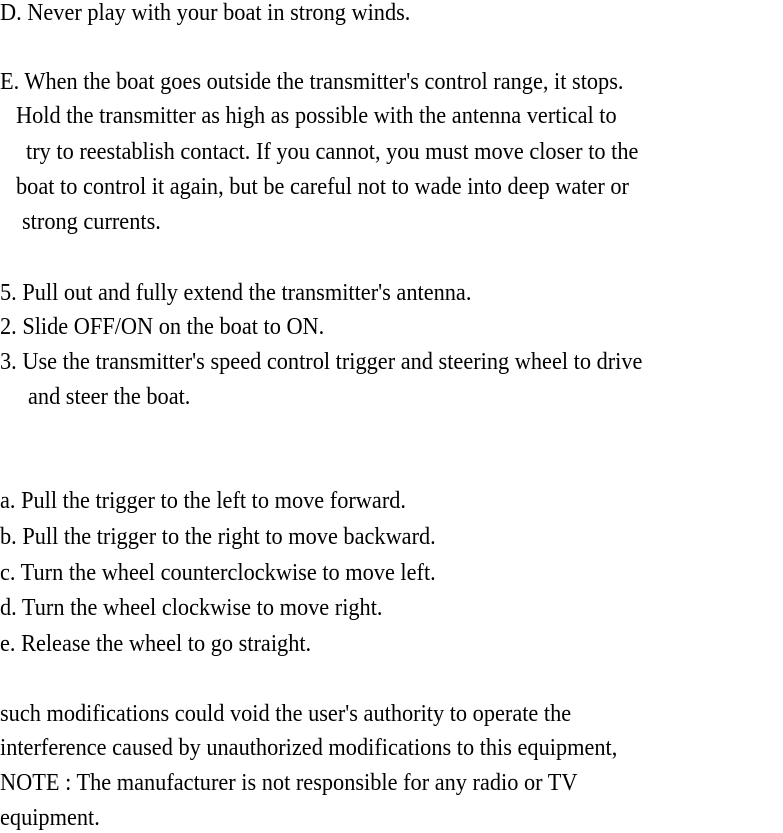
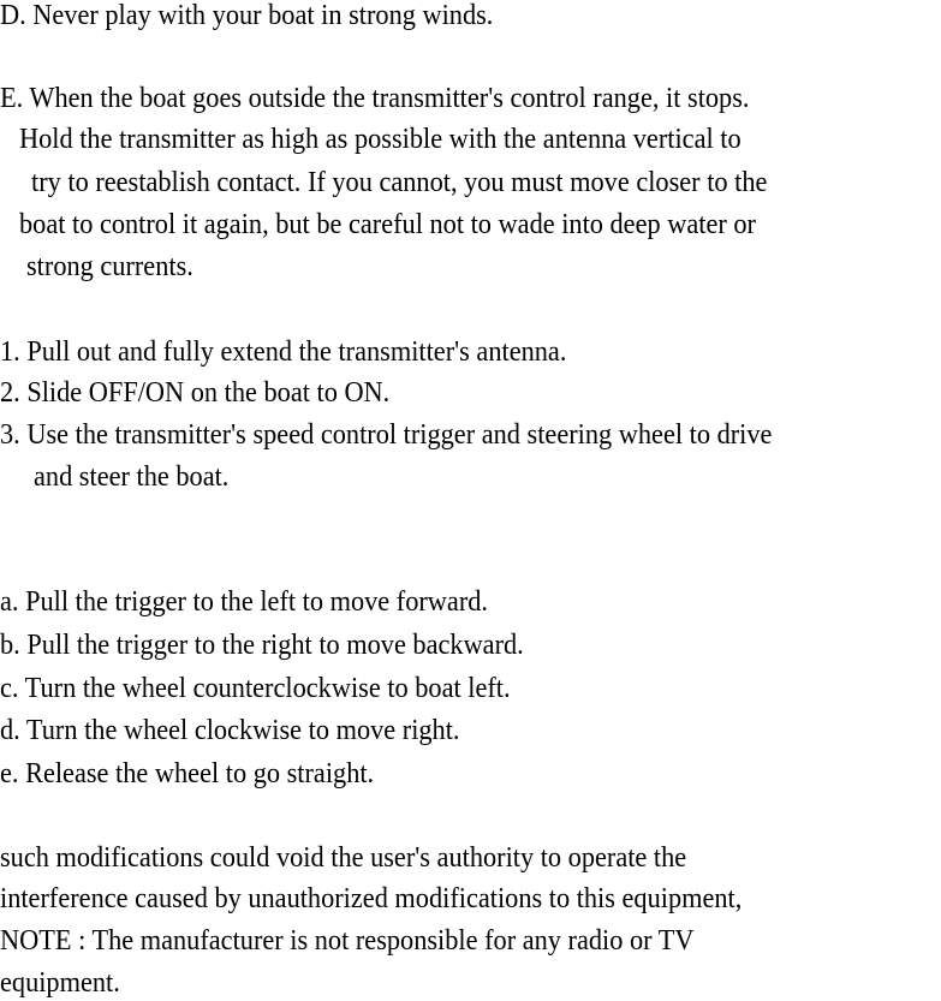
  D. Never play with your boat in strong winds.
  E. When the boat goes outside the transmitter's control range, it stops.
  Hold the transmitter as high as possible with the antenna vertical to
  try to reestablish contact. If you cannot, you must move closer to the
  boat to control it again, but be careful not to wade into deep water or
  strong currents.
- 5. Pull out and fully extend the transmitter's antenna.
+ 1. Pull out and fully extend the transmitter's antenna.
  2. Slide OFF/ON on the boat to ON.
  3. Use the transmitter's speed control trigger and steering wheel to drive
  and steer the boat.
  a. Pull the trigger to the left to move forward.
  b. Pull the trigger to the right to move backward.
- c. Turn the wheel counterclockwise to move left.
+ c. Turn the wheel counterclockwise to boat left.
  d. Turn the wheel clockwise to move right.
  e. Release the wheel to go straight.
  such modifications could void the user's authority to operate the
  interference caused by unauthorized modifications to this equipment,
  NOTE : The manufacturer is not responsible for any radio or TV
  equipment.
